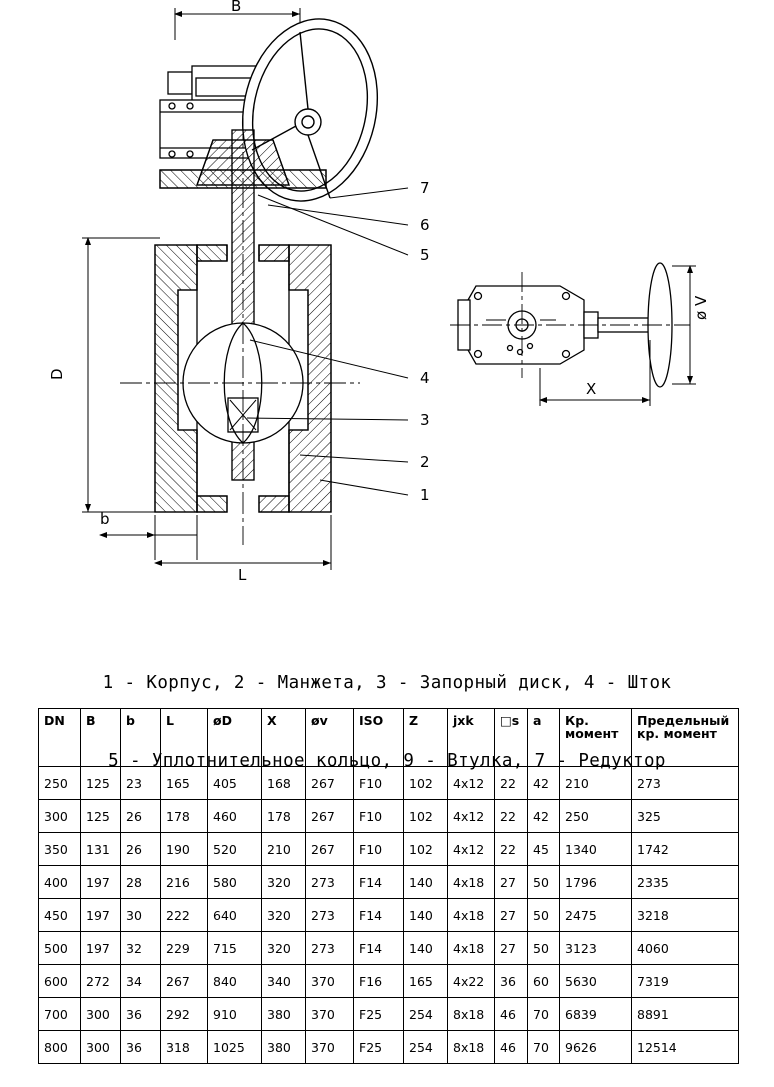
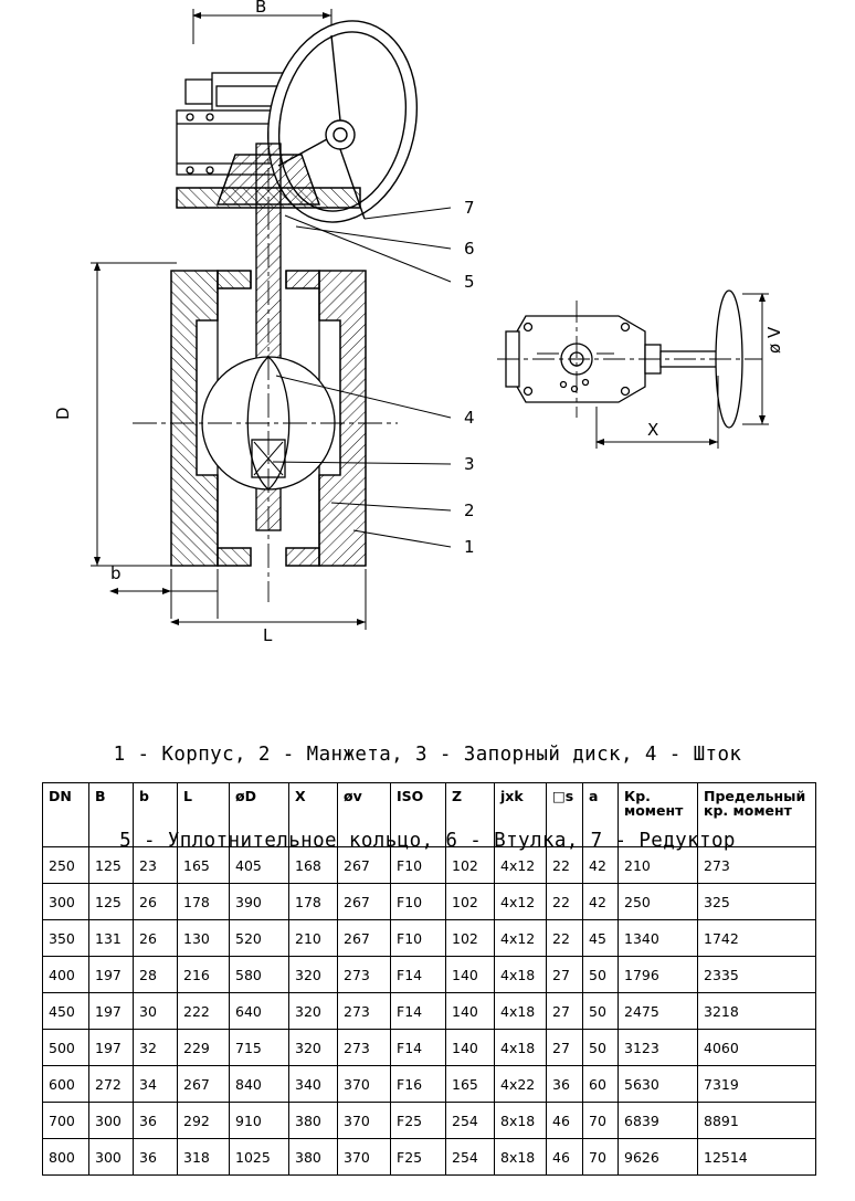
  B
  b
  L
  X
  7
  6
  5
  4
  3
  2
  1
  1 - Корпус, 2 - Манжета, 3 - Запорный диск, 4 - Шток
- 5 - Уплотнительное кольцо, 9 - Втулка, 7 - Редуктор
+ 5 - Уплотнительное кольцо, 6 - Втулка, 7 - Редуктор
  DN	B	b	L	øD	X	øv	ISO	Z	jxk	□s	a	Кр. момент	Предельный кр. момент
  250	125	23	165	405	168	267	F10	102	4x12	22	42	210	273
- 300	125	26	178	460	178	267	F10	102	4x12	22	42	250	325
+ 300	125	26	178	390	178	267	F10	102	4x12	22	42	250	325
- 350	131	26	190	520	210	267	F10	102	4x12	22	45	1340	1742
+ 350	131	26	130	520	210	267	F10	102	4x12	22	45	1340	1742
  400	197	28	216	580	320	273	F14	140	4x18	27	50	1796	2335
  450	197	30	222	640	320	273	F14	140	4x18	27	50	2475	3218
  500	197	32	229	715	320	273	F14	140	4x18	27	50	3123	4060
  600	272	34	267	840	340	370	F16	165	4x22	36	60	5630	7319
  700	300	36	292	910	380	370	F25	254	8x18	46	70	6839	8891
  800	300	36	318	1025	380	370	F25	254	8x18	46	70	9626	12514
